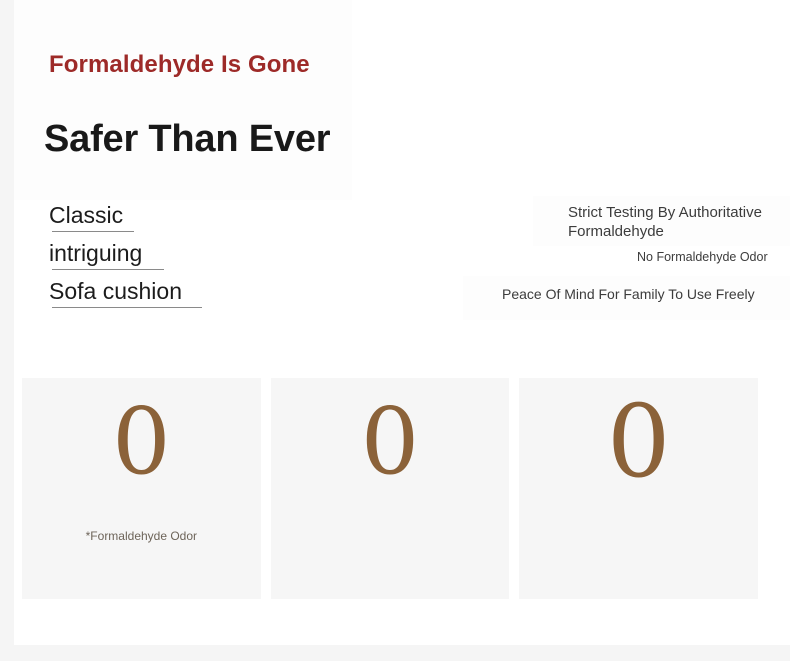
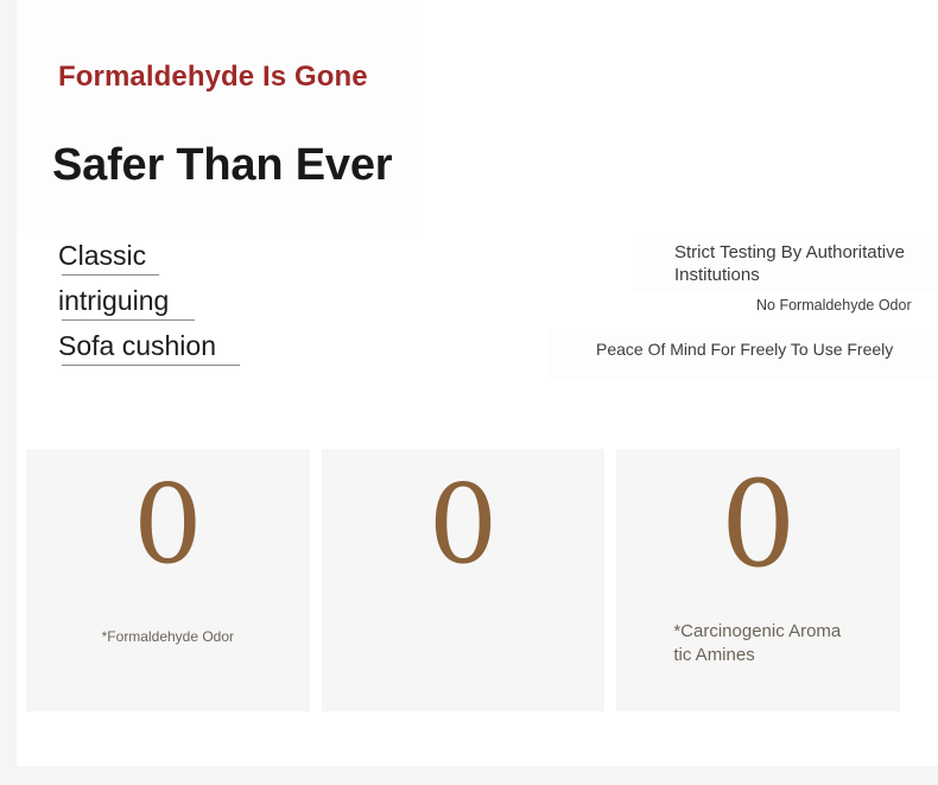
  Formaldehyde Is Gone
  Safer Than Ever
  Classic
  intriguing
  Sofa cushion
- Strict Testing By Authoritative Formaldehyde
+ Strict Testing By Authoritative Institutions
  No Formaldehyde Odor
- Peace Of Mind For Family To Use Freely
+ Peace Of Mind For Freely To Use Freely
  0
  *Formaldehyde Odor
  0
  0
+ *Carcinogenic Aromatic Amines
